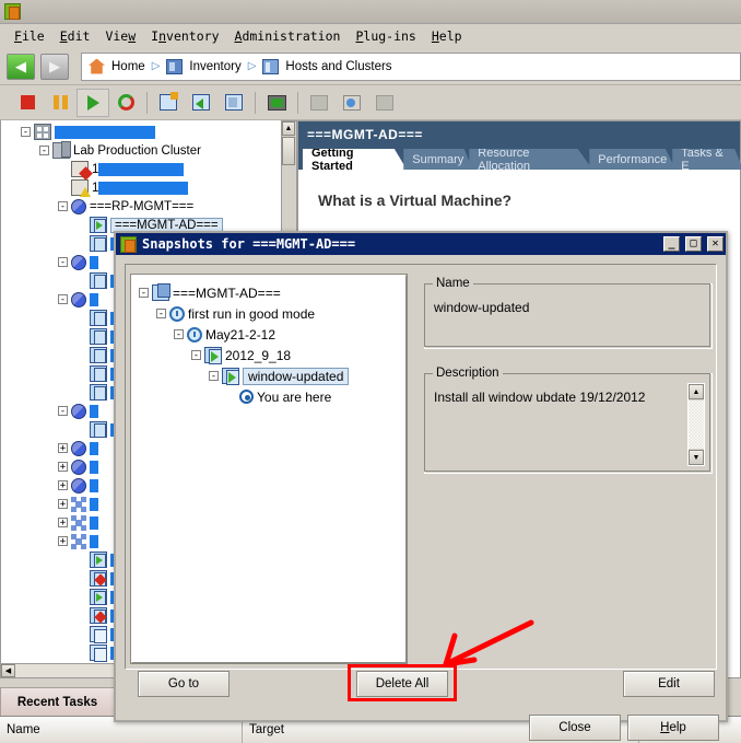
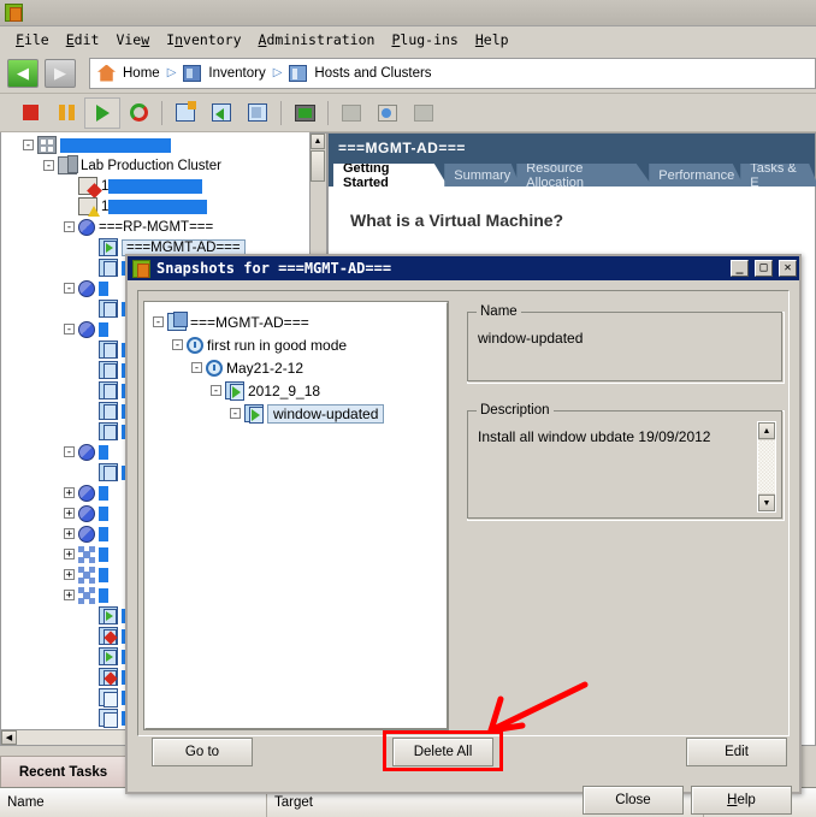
  File
  Edit
  View
  Inventory
  Administration
  Plug-ins
  Help
  ◀
  ▶
  Home
  ▷
  Inventory
  ▷
  Hosts and Clusters
  -
  -
  Lab Production Cluster
  1
  1
  -
  ===RP-MGMT===
  ===MGMT-AD===
  -
  -
  -
  +
  +
  +
  +
  +
  +
  ===MGMT-AD===
  Getting Started
  Summary
  Resource Allocation
  Performance
  Tasks & E
  What is a Virtual Machine?
  Recent Tasks
  Name
  Target
  Snapshots for ===MGMT-AD===
  _
  □
  ✕
  -
  ===MGMT-AD===
  -
  first run in good mode
  -
  May21-2-12
  -
  2012_9_18
  -
  window-updated
- You are here
  Name
  window-updated
  Description
- Install all window ubdate 19/12/2012
+ Install all window ubdate 19/09/2012
  Go to
  Delete All
  Edit
  Close
  H
  elp
